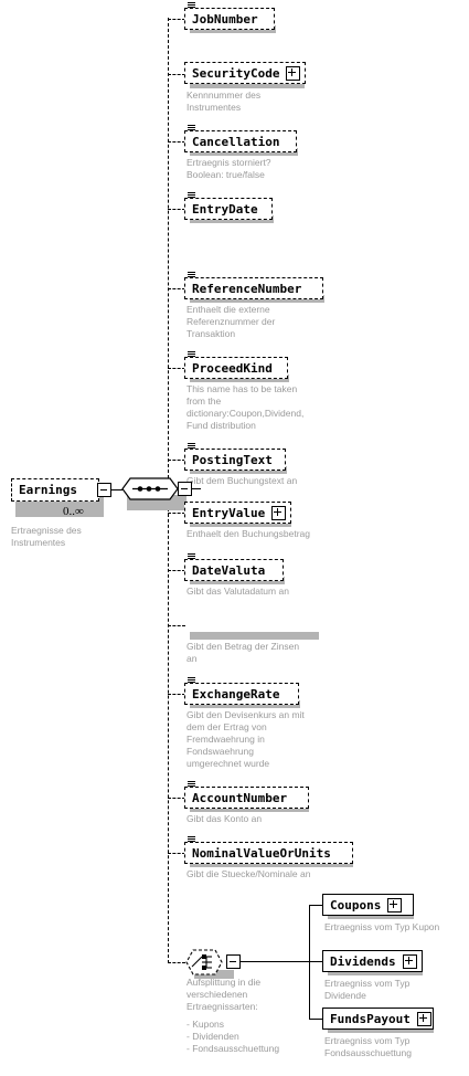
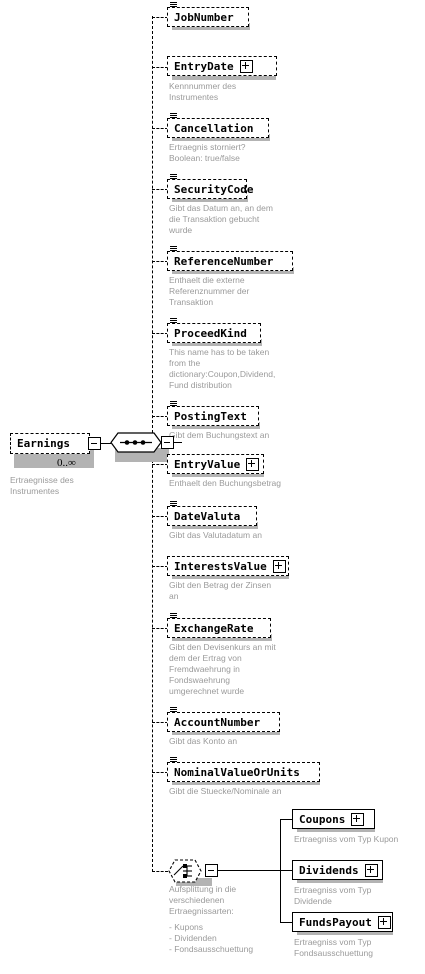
  Earnings
  0..∞
  Ertraegnisse des
  Instrumentes
  JobNumber
- SecurityCode
+ EntryDate
  Kennnummer des
  Instrumentes
  Cancellation
  Ertraegnis storniert?
  Boolean: true/false
- EntryDate
+ SecurityCode
+ Gibt das Datum an, an dem
+ die Transaktion gebucht
+ wurde
  ReferenceNumber
  Enthaelt die externe
  Referenznummer der
  Transaktion
  ProceedKind
  This name has to be taken
  from the
  dictionary:Coupon,Dividend,
  Fund distribution
  PostingText
  Gibt dem Buchungstext an
  EntryValue
  Enthaelt den Buchungsbetrag
  DateValuta
  Gibt das Valutadatum an
+ InterestsValue
  Gibt den Betrag der Zinsen
  an
  ExchangeRate
  Gibt den Devisenkurs an mit
  dem der Ertrag von
  Fremdwaehrung in
  Fondswaehrung
  umgerechnet wurde
  AccountNumber
  Gibt das Konto an
  NominalValueOrUnits
  Gibt die Stuecke/Nominale an
  Aufsplittung in die
  verschiedenen
  Ertraegnissarten:
  - Kupons
  - Dividenden
  - Fondsausschuettung
  Coupons
  Ertraegniss vom Typ Kupon
  Dividends
  Ertraegniss vom Typ
  Dividende
  FundsPayout
  Ertraegniss vom Typ
  Fondsausschuettung
